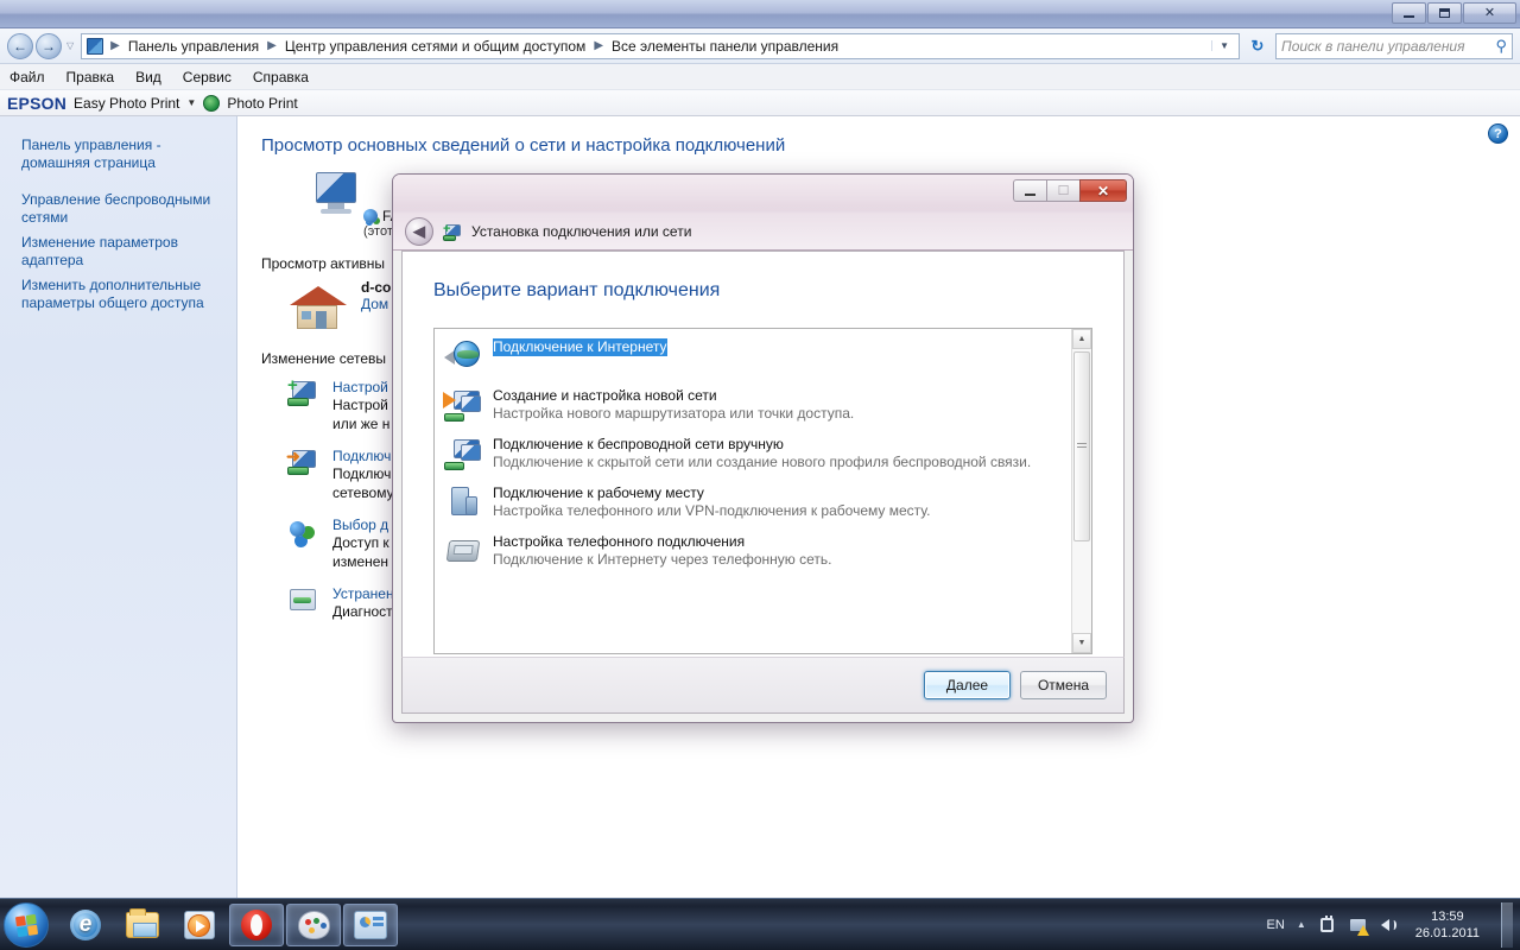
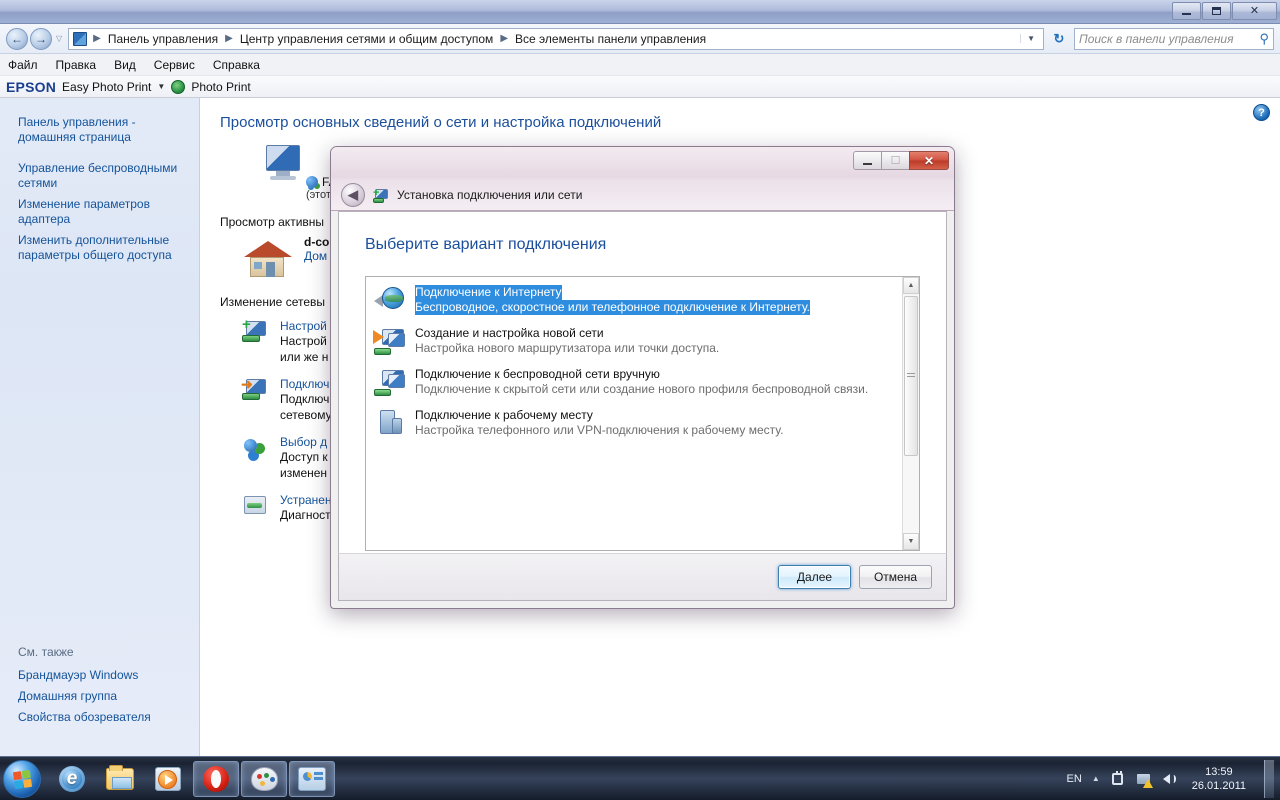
  ✕
  ←
  →
  ▽
  ▶
  Панель управления
  ▶
  Центр управления сетями и общим доступом
  ▶
  Все элементы панели управления
  ▼
  ↻
  Поиск в панели управления
  ⚲
  Файл
  Правка
  Вид
  Сервис
  Справка
  EPSON
  Easy Photo Print
  ▼
  Photo Print
  Панель управления - домашняя страница
  Управление беспроводными сетями
  Изменение параметров адаптера
  Изменить дополнительные параметры общего доступа
+ См. также
+ Брандмауэр Windows
+ Домашняя группа
+ Свойства обозревателя
  ?
  Просмотр основных сведений о сети и настройка подключений
  Просмотр активны
  d-co
  Дом
  Изменение сетевы
  +
  Настрой
  Настрой
  или же н
  ➜
  Подключ
  Подключ
  сетевому
  Выбор д
  Доступ к
  изменен
  Устранен
  Диагност
  ☐
  ✕
  ◀
  +
  Установка подключения или сети
  Выберите вариант подключения
  Подключение к Интернету
+ Беспроводное, скоростное или телефонное подключение к Интернету.
  Создание и настройка новой сети
  Настройка нового маршрутизатора или точки доступа.
  Подключение к беспроводной сети вручную
  Подключение к скрытой сети или создание нового профиля беспроводной связи.
  Подключение к рабочему месту
  Настройка телефонного или VPN-подключения к рабочему месту.
- Настройка телефонного подключения
- Подключение к Интернету через телефонную сеть.
  Далее
  Отмена
  EN
  ▲
  13:59
  26.01.2011
